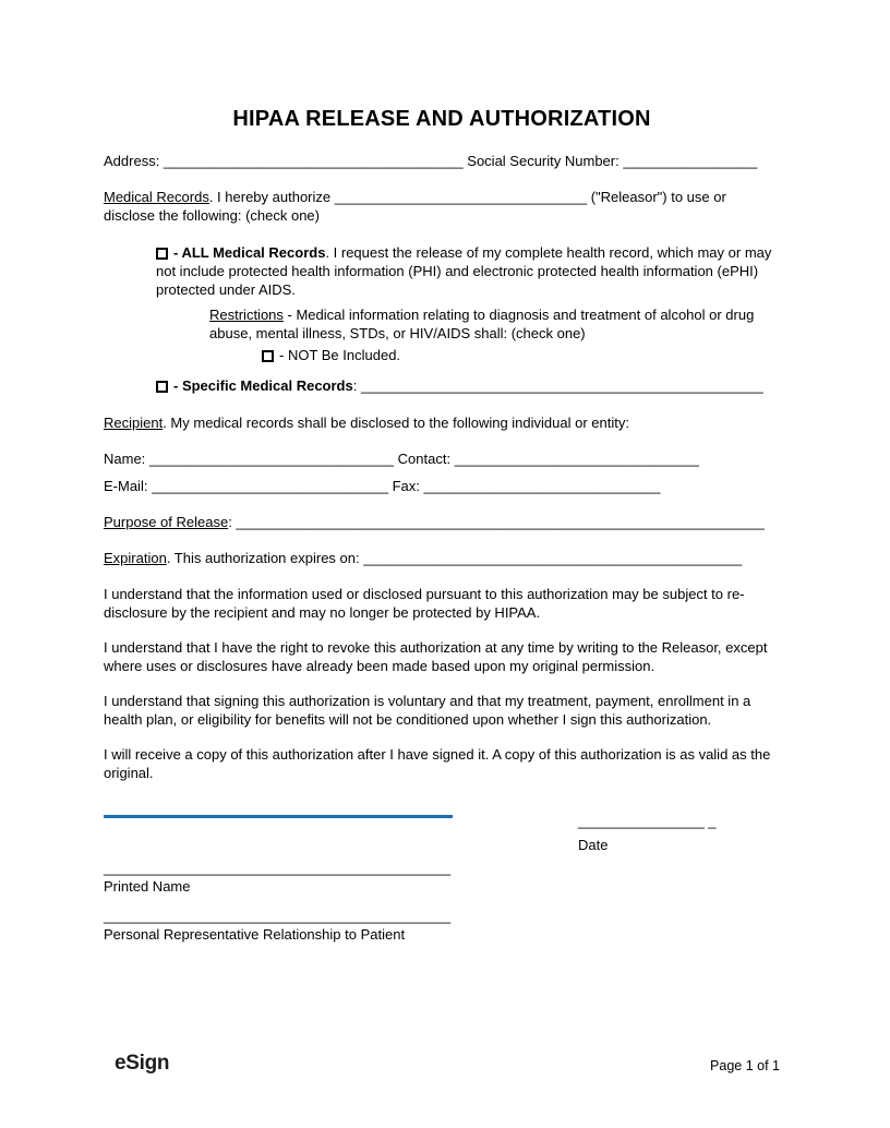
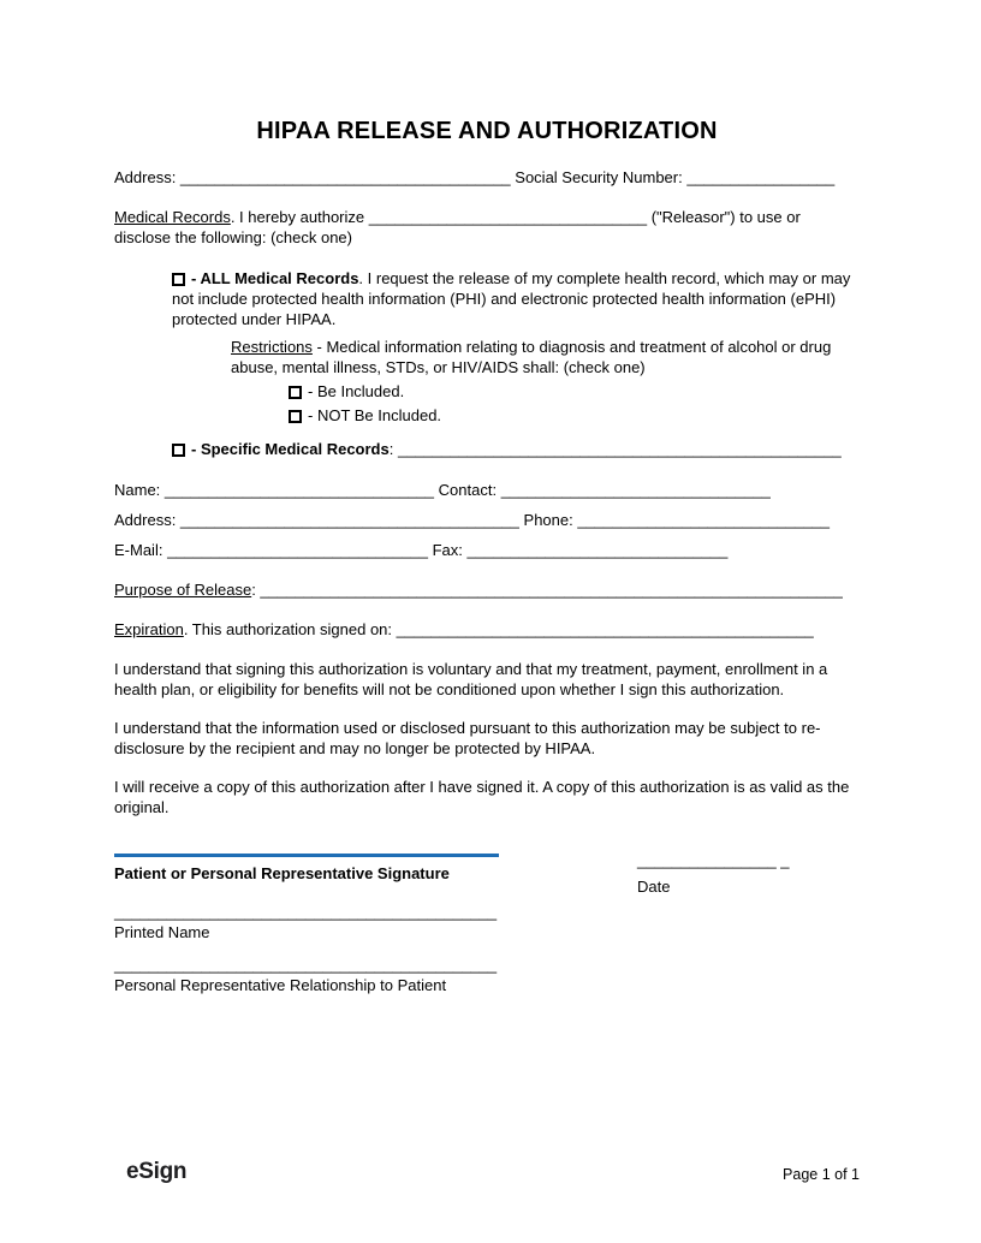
  HIPAA RELEASE AND AUTHORIZATION
  Address: ______________________________________ Social Security Number: _________________
  Medical Records. I hereby authorize ________________________________ ("Releasor") to use or disclose the following: (check one)
- - ALL Medical Records. I request the release of my complete health record, which may or may not include protected health information (PHI) and electronic protected health information (ePHI) protected under AIDS.
+ - ALL Medical Records. I request the release of my complete health record, which may or may not include protected health information (PHI) and electronic protected health information (ePHI) protected under HIPAA.
  Restrictions - Medical information relating to diagnosis and treatment of alcohol or drug abuse, mental illness, STDs, or HIV/AIDS shall: (check one)
+ - Be Included.
  - NOT Be Included.
  - Specific Medical Records: ___________________________________________________
- Recipient. My medical records shall be disclosed to the following individual or entity:
  Name: _______________________________ Contact: _______________________________
+ Address: _______________________________________ Phone: _____________________________
  E-Mail: ______________________________ Fax: ______________________________
  Purpose of Release: ___________________________________________________________________
- Expiration. This authorization expires on: ________________________________________________
+ Expiration. This authorization signed on: ________________________________________________
- I understand that the information used or disclosed pursuant to this authorization may be subject to re-disclosure by the recipient and may no longer be protected by HIPAA.
+ I understand that signing this authorization is voluntary and that my treatment, payment, enrollment in a health plan, or eligibility for benefits will not be conditioned upon whether I sign this authorization.
- I understand that I have the right to revoke this authorization at any time by writing to the Releasor, except where uses or disclosures have already been made based upon my original permission.
- I understand that signing this authorization is voluntary and that my treatment, payment, enrollment in a health plan, or eligibility for benefits will not be conditioned upon whether I sign this authorization.
+ I understand that the information used or disclosed pursuant to this authorization may be subject to re-disclosure by the recipient and may no longer be protected by HIPAA.
  I will receive a copy of this authorization after I have signed it. A copy of this authorization is as valid as the original.
+ Patient or Personal Representative Signature
  ________________ _
  Date
  ____________________________________________
  Printed Name
  ____________________________________________
  Personal Representative Relationship to Patient
  eSign
  Page 1 of 1
